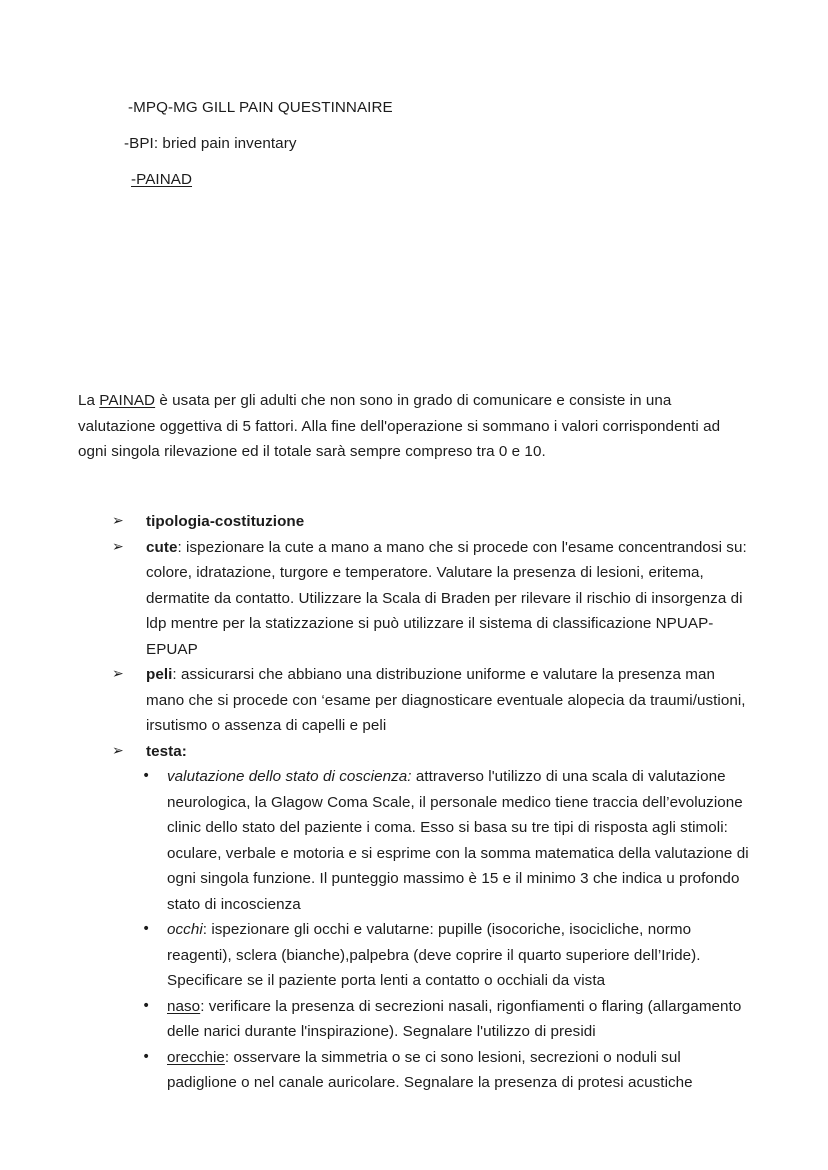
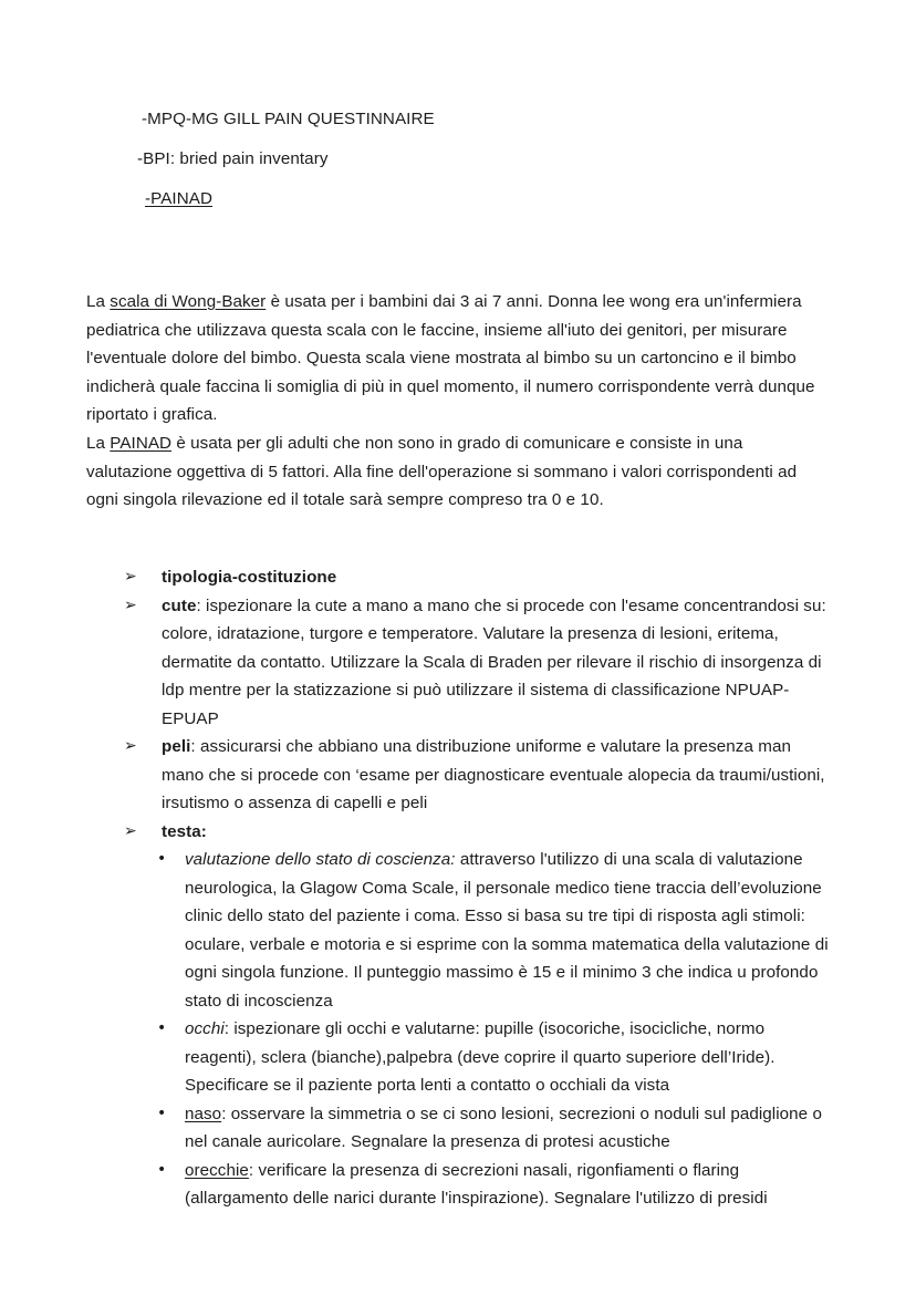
  -MPQ-MG GILL PAIN QUESTINNAIRE
  -BPI: bried pain inventary
  -PAINAD
+ La scala di Wong-Baker è usata per i bambini dai 3 ai 7 anni. Donna lee wong era un'infermiera pediatrica che utilizzava questa scala con le faccine, insieme all'iuto dei genitori, per misurare l'eventuale dolore del bimbo. Questa scala viene mostrata al bimbo su un cartoncino e il bimbo indicherà quale faccina li somiglia di più in quel momento, il numero corrispondente verrà dunque riportato i grafica.
  La PAINAD è usata per gli adulti che non sono in grado di comunicare e consiste in una valutazione oggettiva di 5 fattori. Alla fine dell'operazione si sommano i valori corrispondenti ad ogni singola rilevazione ed il totale sarà sempre compreso tra 0 e 10.
  ➢
  tipologia-costituzione
  ➢
  cute: ispezionare la cute a mano a mano che si procede con l'esame concentrandosi su: colore, idratazione, turgore e temperatore. Valutare la presenza di lesioni, eritema, dermatite da contatto. Utilizzare la Scala di Braden per rilevare il rischio di insorgenza di ldp mentre per la statizzazione si può utilizzare il sistema di classificazione NPUAP-EPUAP
  ➢
  peli: assicurarsi che abbiano una distribuzione uniforme e valutare la presenza man mano che si procede con ‘esame per diagnosticare eventuale alopecia da traumi/ustioni, irsutismo o assenza di capelli e peli
  ➢
  testa:
  •
  valutazione dello stato di coscienza: attraverso l'utilizzo di una scala di valutazione neurologica, la Glagow Coma Scale, il personale medico tiene traccia dell’evoluzione clinic dello stato del paziente i coma. Esso si basa su tre tipi di risposta agli stimoli: oculare, verbale e motoria e si esprime con la somma matematica della valutazione di ogni singola funzione. Il punteggio massimo è 15 e il minimo 3 che indica u profondo stato di incoscienza
  •
  occhi: ispezionare gli occhi e valutarne: pupille (isocoriche, isocicliche, normo reagenti), sclera (bianche),palpebra (deve coprire il quarto superiore dell’Iride). Specificare se il paziente porta lenti a contatto o occhiali da vista
  •
- naso: verificare la presenza di secrezioni nasali, rigonfiamenti o flaring (allargamento delle narici durante l'inspirazione). Segnalare l'utilizzo di presidi
+ naso: osservare la simmetria o se ci sono lesioni, secrezioni o noduli sul padiglione o nel canale auricolare. Segnalare la presenza di protesi acustiche
  •
- orecchie: osservare la simmetria o se ci sono lesioni, secrezioni o noduli sul padiglione o nel canale auricolare. Segnalare la presenza di protesi acustiche
+ orecchie: verificare la presenza di secrezioni nasali, rigonfiamenti o flaring (allargamento delle narici durante l'inspirazione). Segnalare l'utilizzo di presidi
